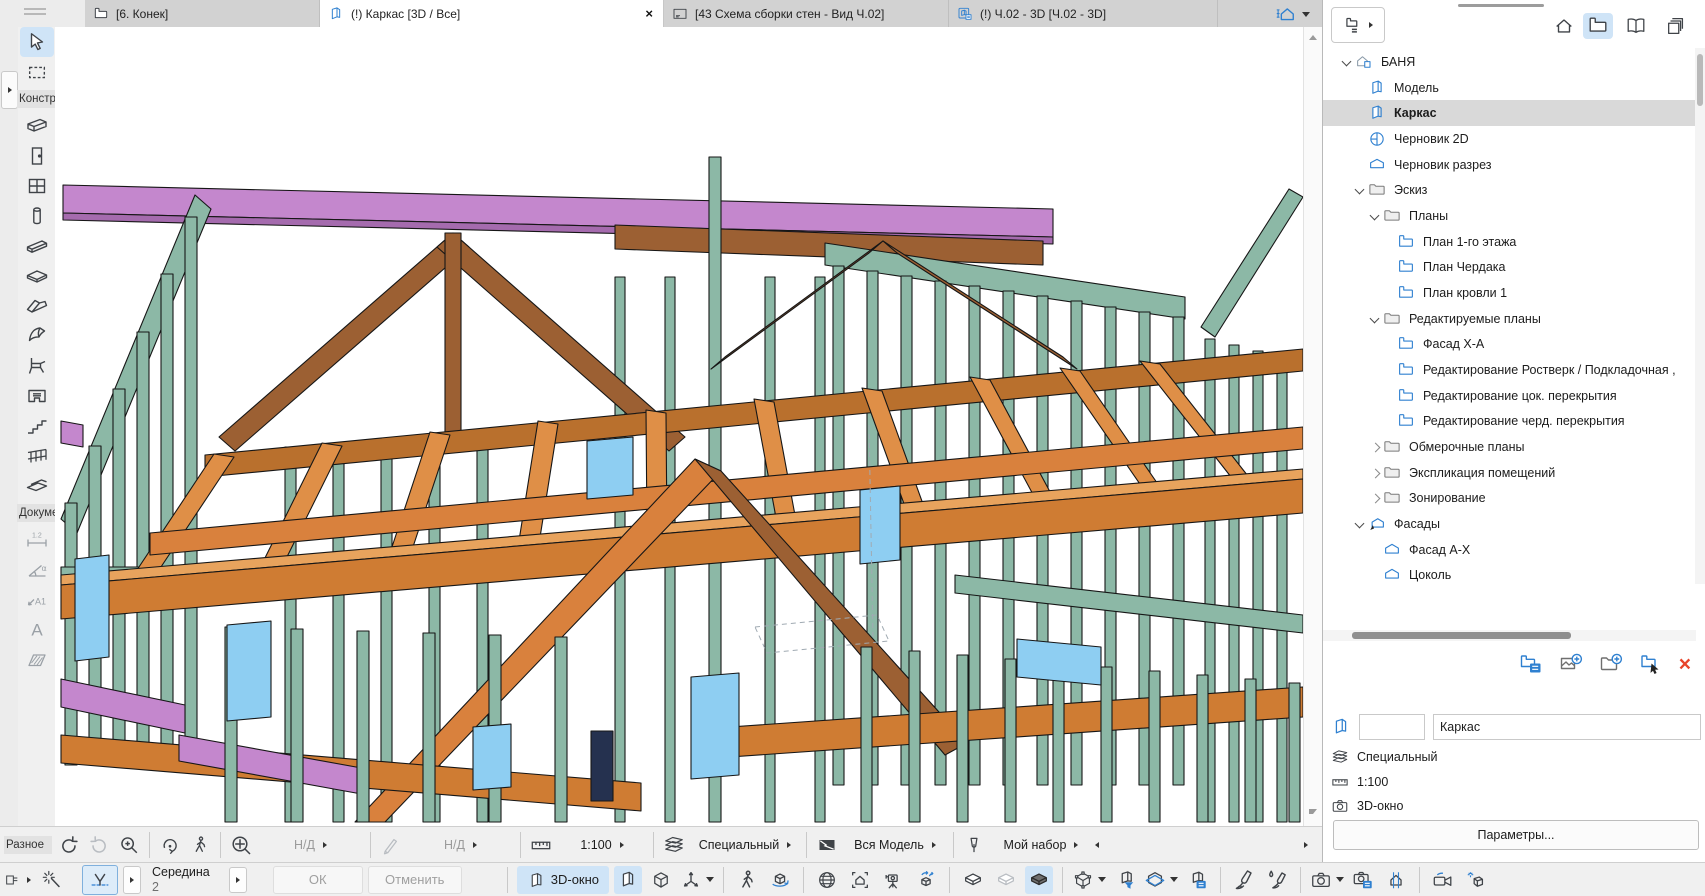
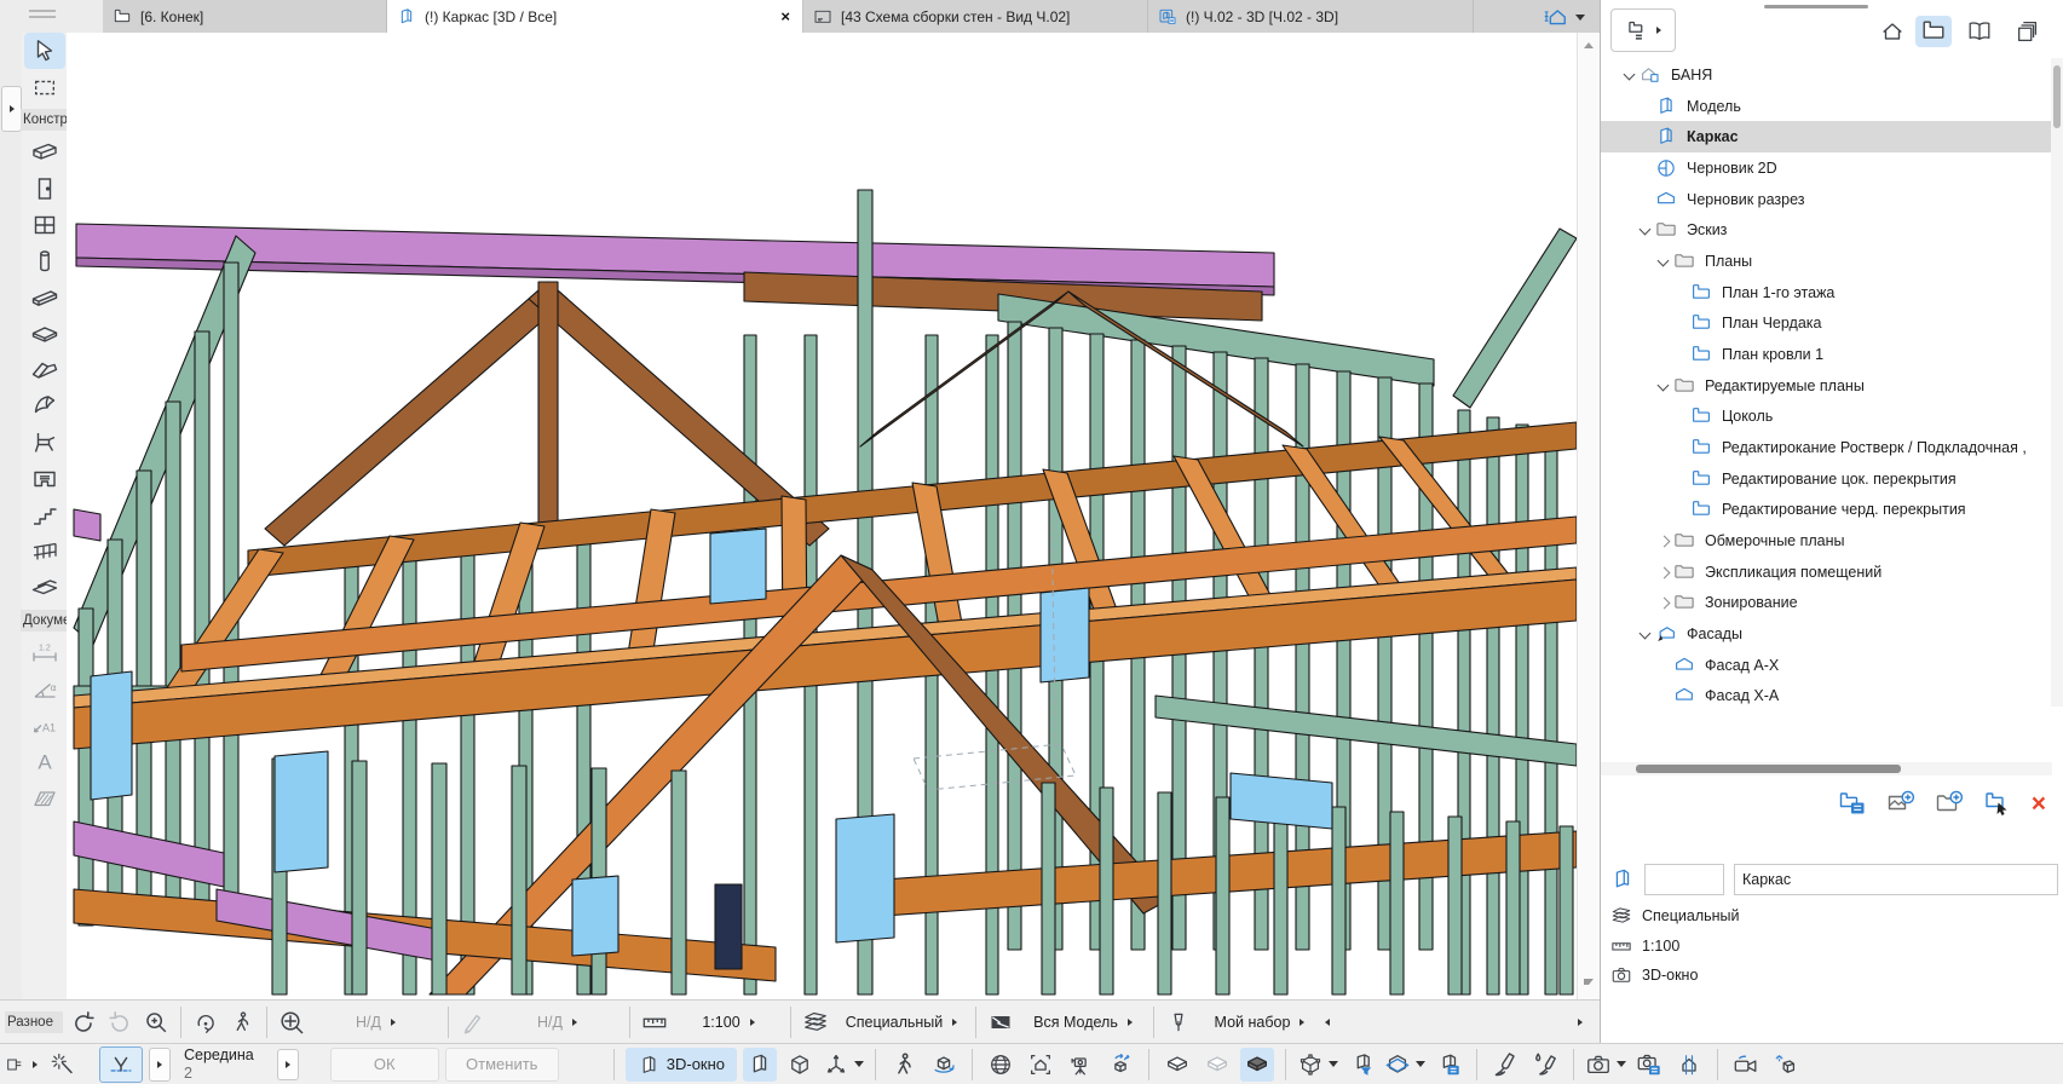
  [6. Конек]
  (!) Каркас [3D / Все]
  ×
  [43 Схема сборки стен - Вид Ч.02]
  (!) Ч.02 - 3D [Ч.02 - 3D]
  Констр
  Докум
  Разное
  Н/Д
  Н/Д
  1:100
  Специальный
  Вся Модель
  Мой набор
  Середина
  2
  ОК
  Отменить
  3D-окно
  БАНЯ
  Модель
  Каркас
  Черновик 2D
  Черновик разрез
  Эскиз
  Планы
  План 1-го этажа
  План Чердака
  План кровли 1
  Редактируемые планы
- Фасад Х-А
+ Цоколь
- Редактирование Ростверк / Подкладочная ,
+ Редактирокание Ростверк / Подкладочная ,
  Редактирование цок. перекрытия
  Редактирование черд. перекрытия
  Обмерочные планы
  Экспликация помещений
  Зонирование
  Фасады
  Фасад А-Х
- Цоколь
+ Фасад Х-А
  ×
  Каркас
  Специальный
  1:100
  3D-окно
- Параметры...
